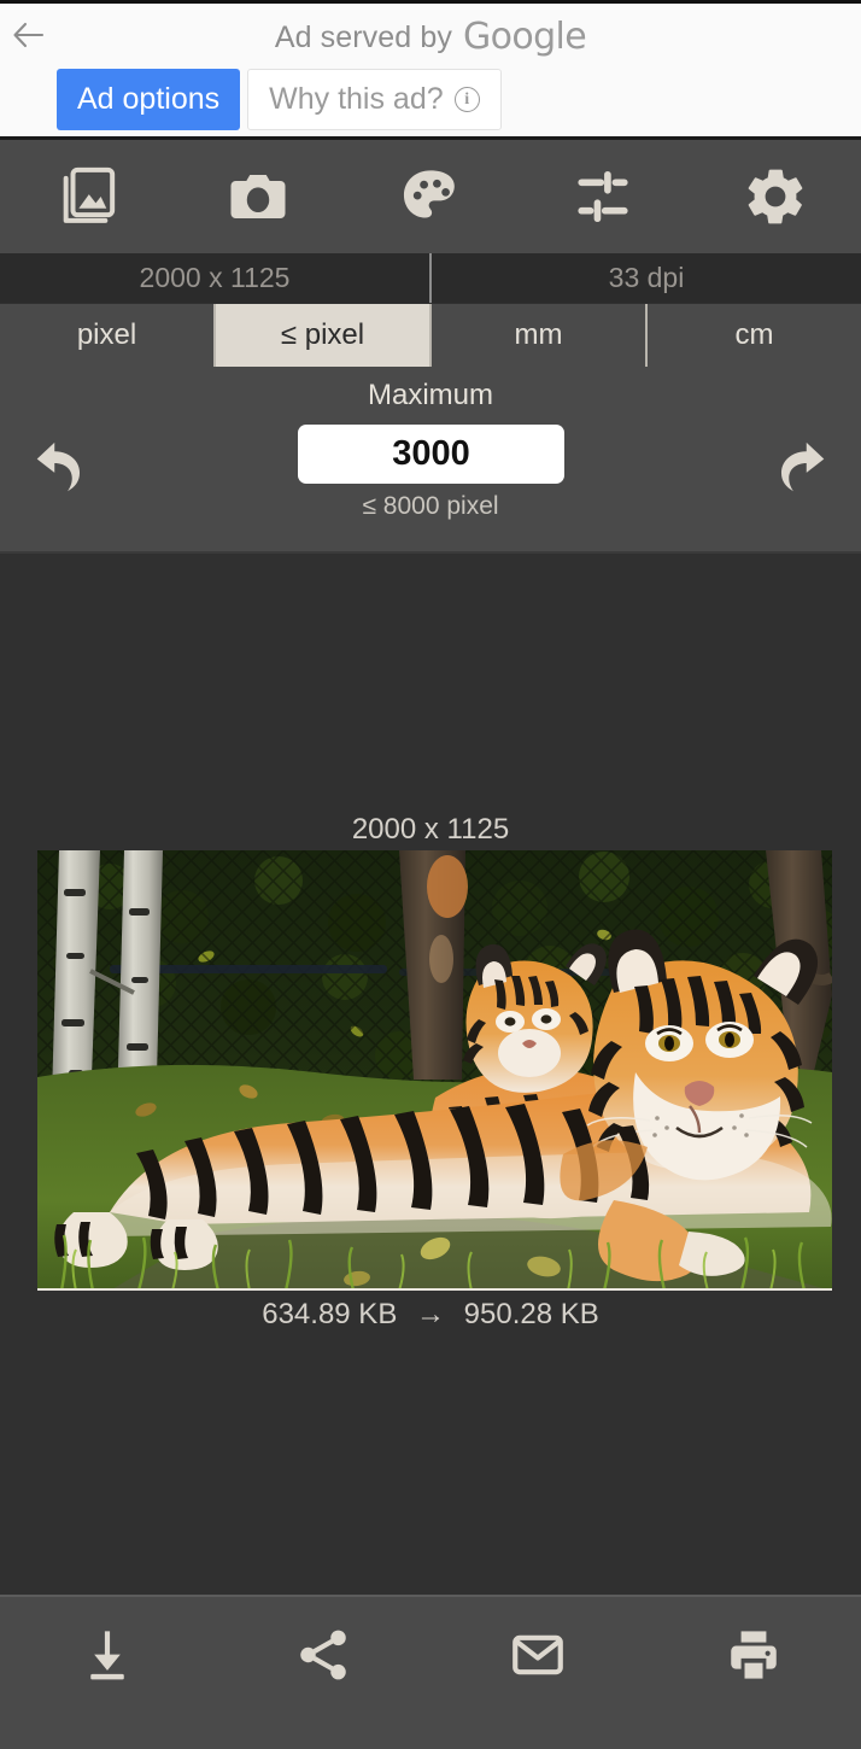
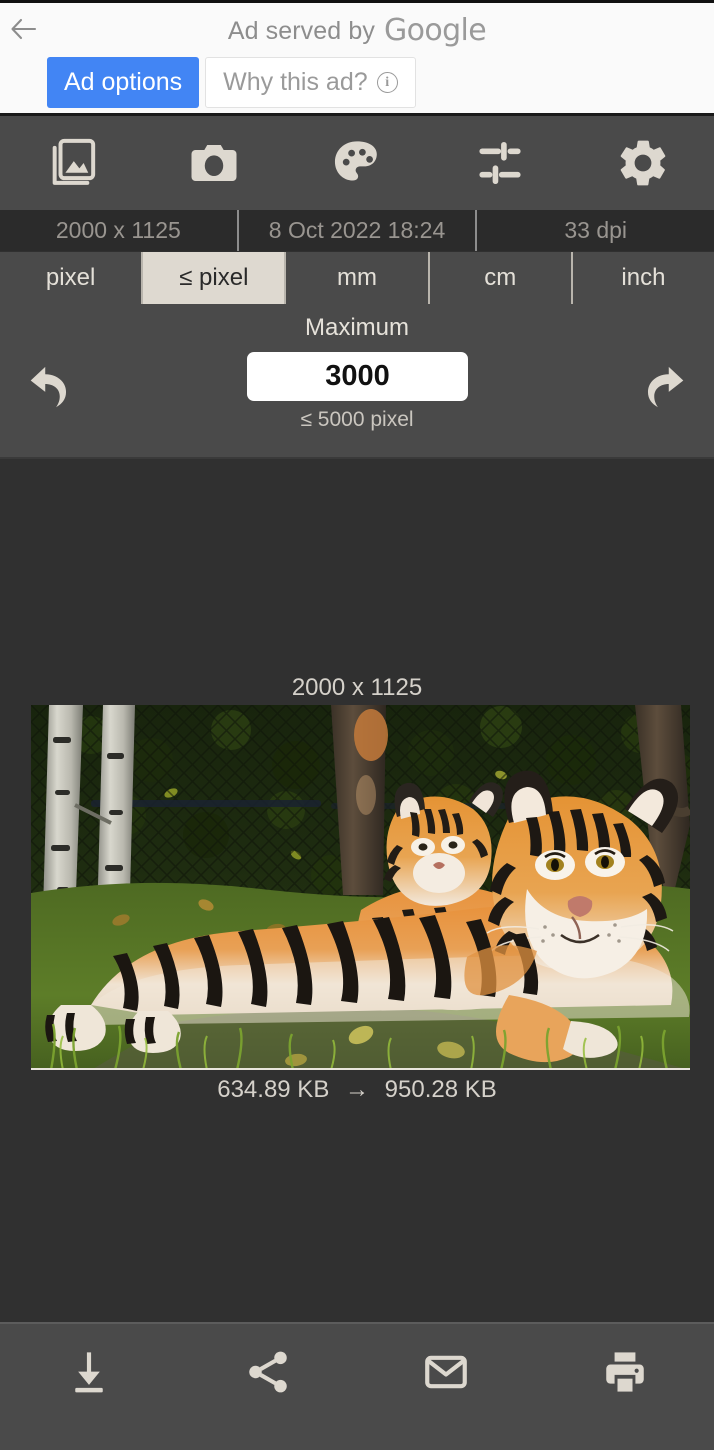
  Ad served by
  Google
  Ad options
  Why this ad?
  i
  2000 x 1125
+ 8 Oct 2022 18:24
  33 dpi
  pixel
  ≤ pixel
  mm
  cm
+ inch
  Maximum
  3000
- ≤ 8000 pixel
+ ≤ 5000 pixel
  2000 x 1125
  634.89 KB → 950.28 KB
